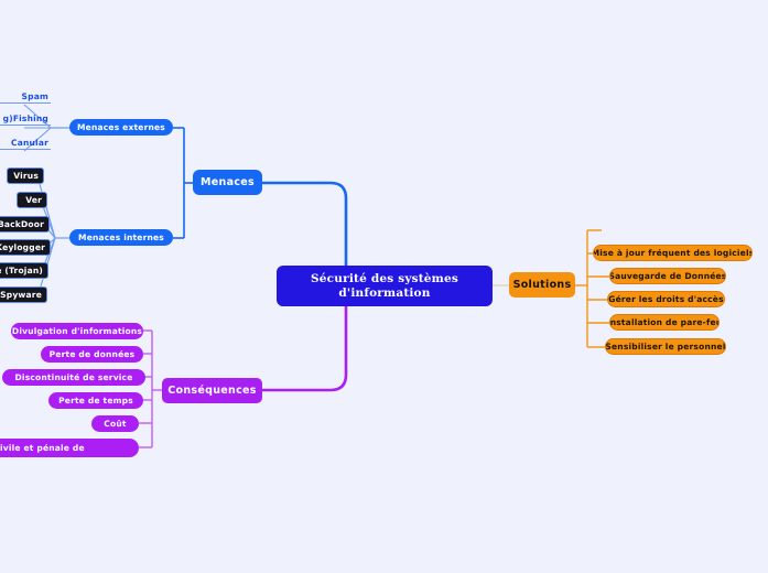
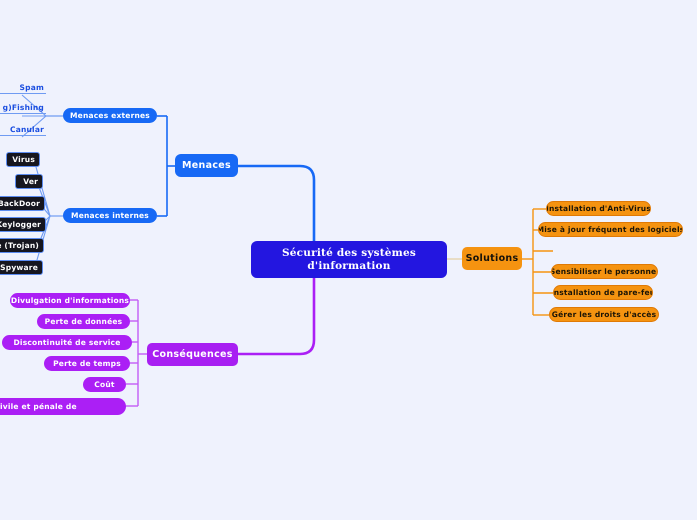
  Sécurité des systèmes
  d'information
  Menaces
  Solutions
  Conséquences
  Menaces externes
  Menaces internes
  Spam
  g)Fishing
  Canular
  Virus
  Ver
  BackDoor
  eylogger
  (Trojan)
  Spyware
+ Installation d'Anti-Virus
  Mise à jour fréquent des logiciels
- Sauvegarde de Données
- Gérer les droits d'accès
+ Sensibiliser le personnel
  Installation de pare-feu
- Sensibiliser le personnel
+ Gérer les droits d'accès
  Divulgation d'informations
  Perte de données
  Discontinuité de service
  Perte de temps
  Coût
  ivile et pénale de
